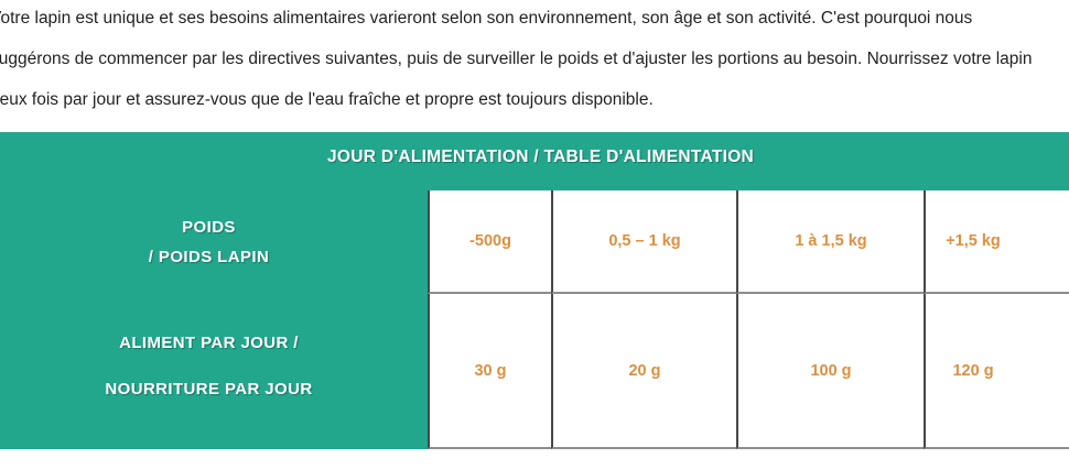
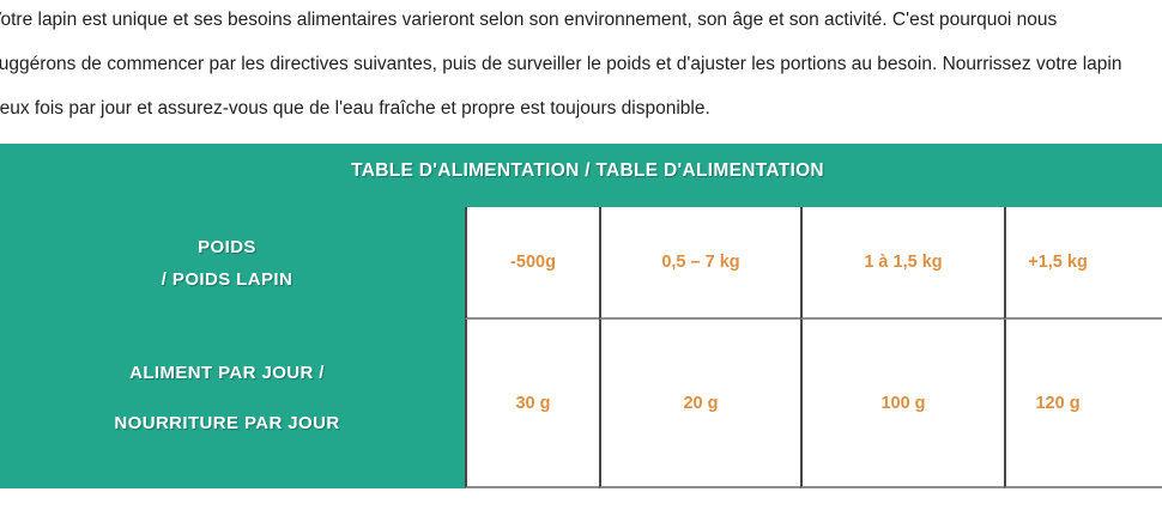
  otre lapin est unique et ses besoins alimentaires varieront selon son environnement, son âge et son activité. C'est pourquoi nous
  uggérons de commencer par les directives suivantes, puis de surveiller le poids et d'ajuster les portions au besoin. Nourrissez votre lapin
  eux fois par jour et assurez-vous que de l'eau fraîche et propre est toujours disponible.
- JOUR D'ALIMENTATION / TABLE D'ALIMENTATION
+ TABLE D'ALIMENTATION / TABLE D'ALIMENTATION
- POIDS / POIDS LAPIN	-500g	0,5 – 1 kg	1 à 1,5 kg	+1,5 kg
+ POIDS / POIDS LAPIN	-500g	0,5 – 7 kg	1 à 1,5 kg	+1,5 kg
  ALIMENT PAR JOUR / NOURRITURE PAR JOUR	30 g	20 g	100 g	120 g
